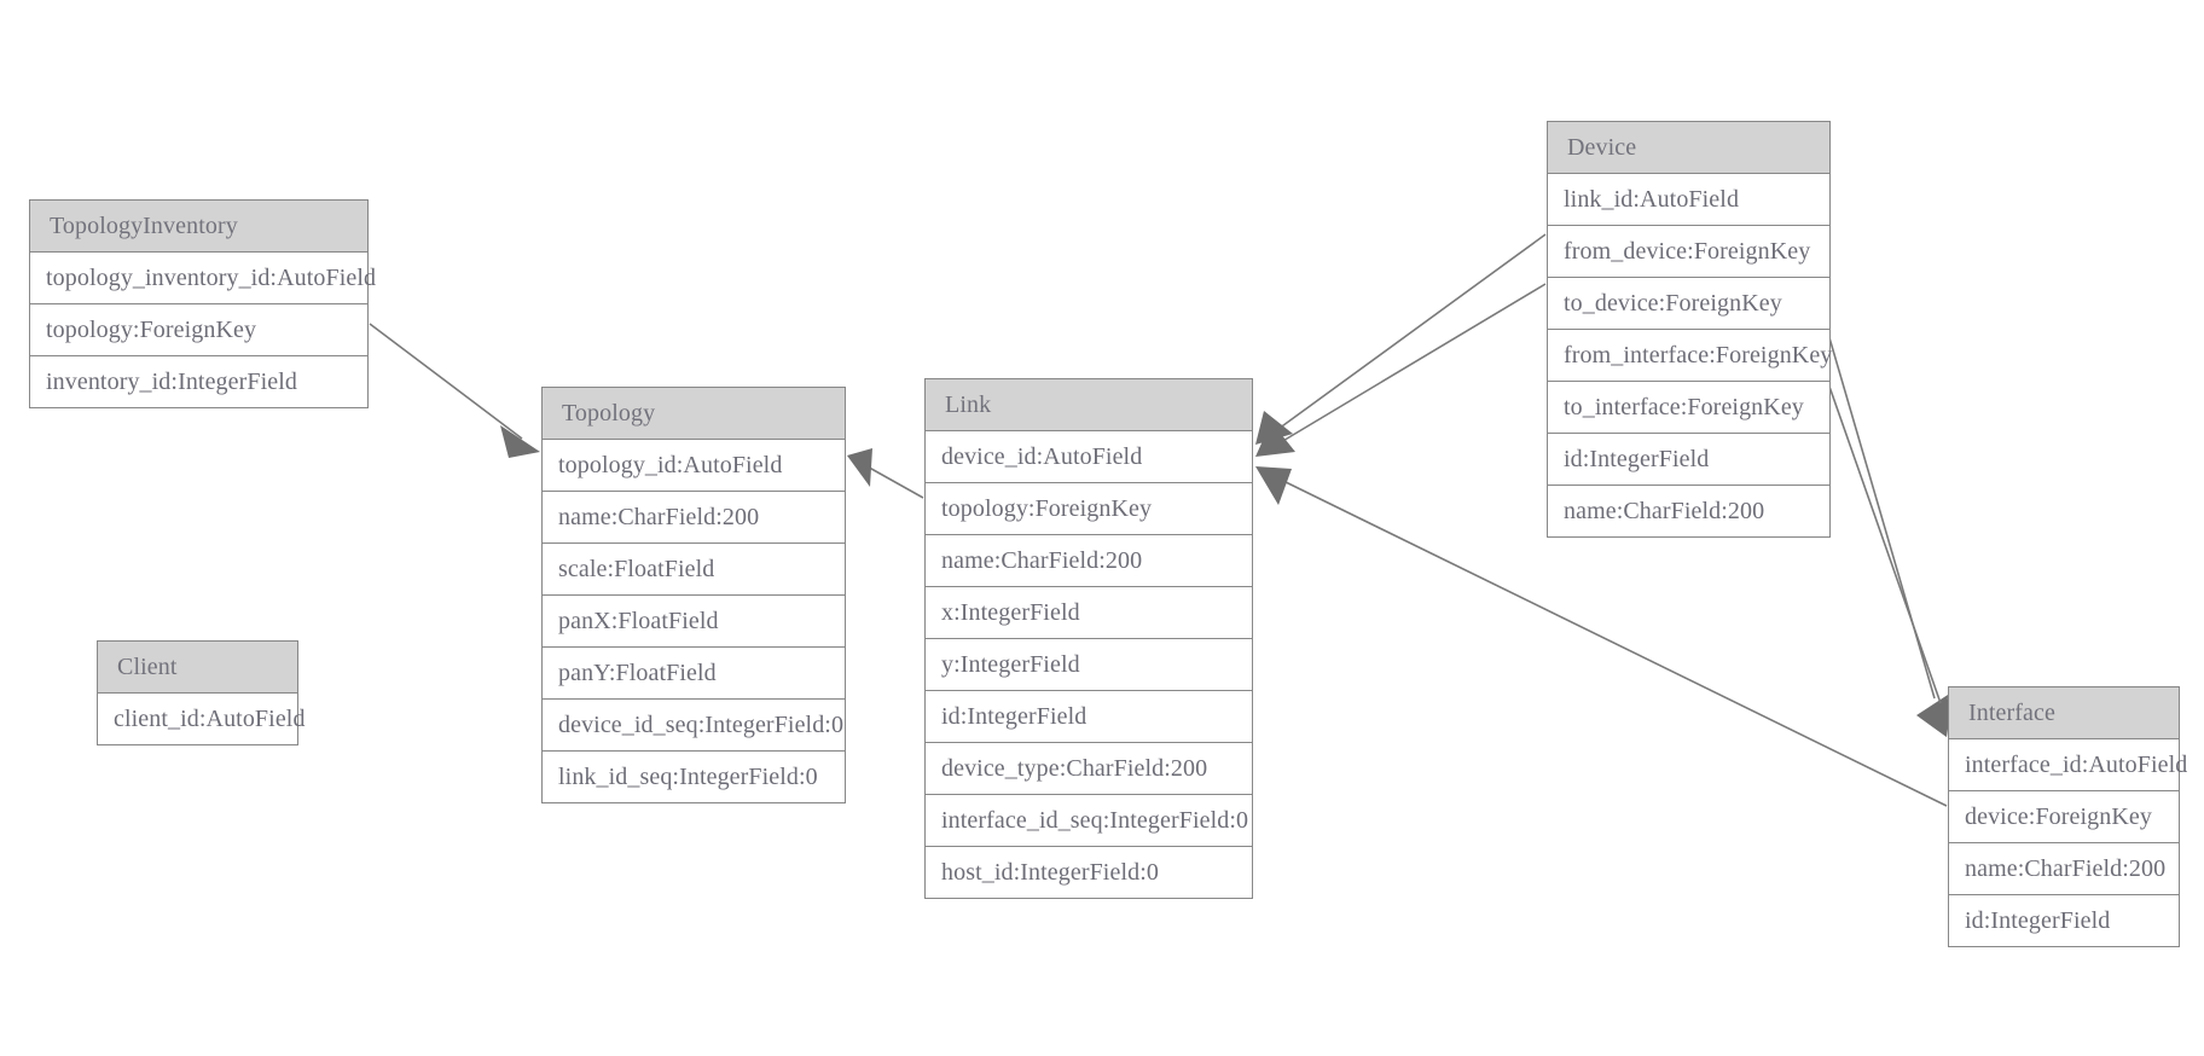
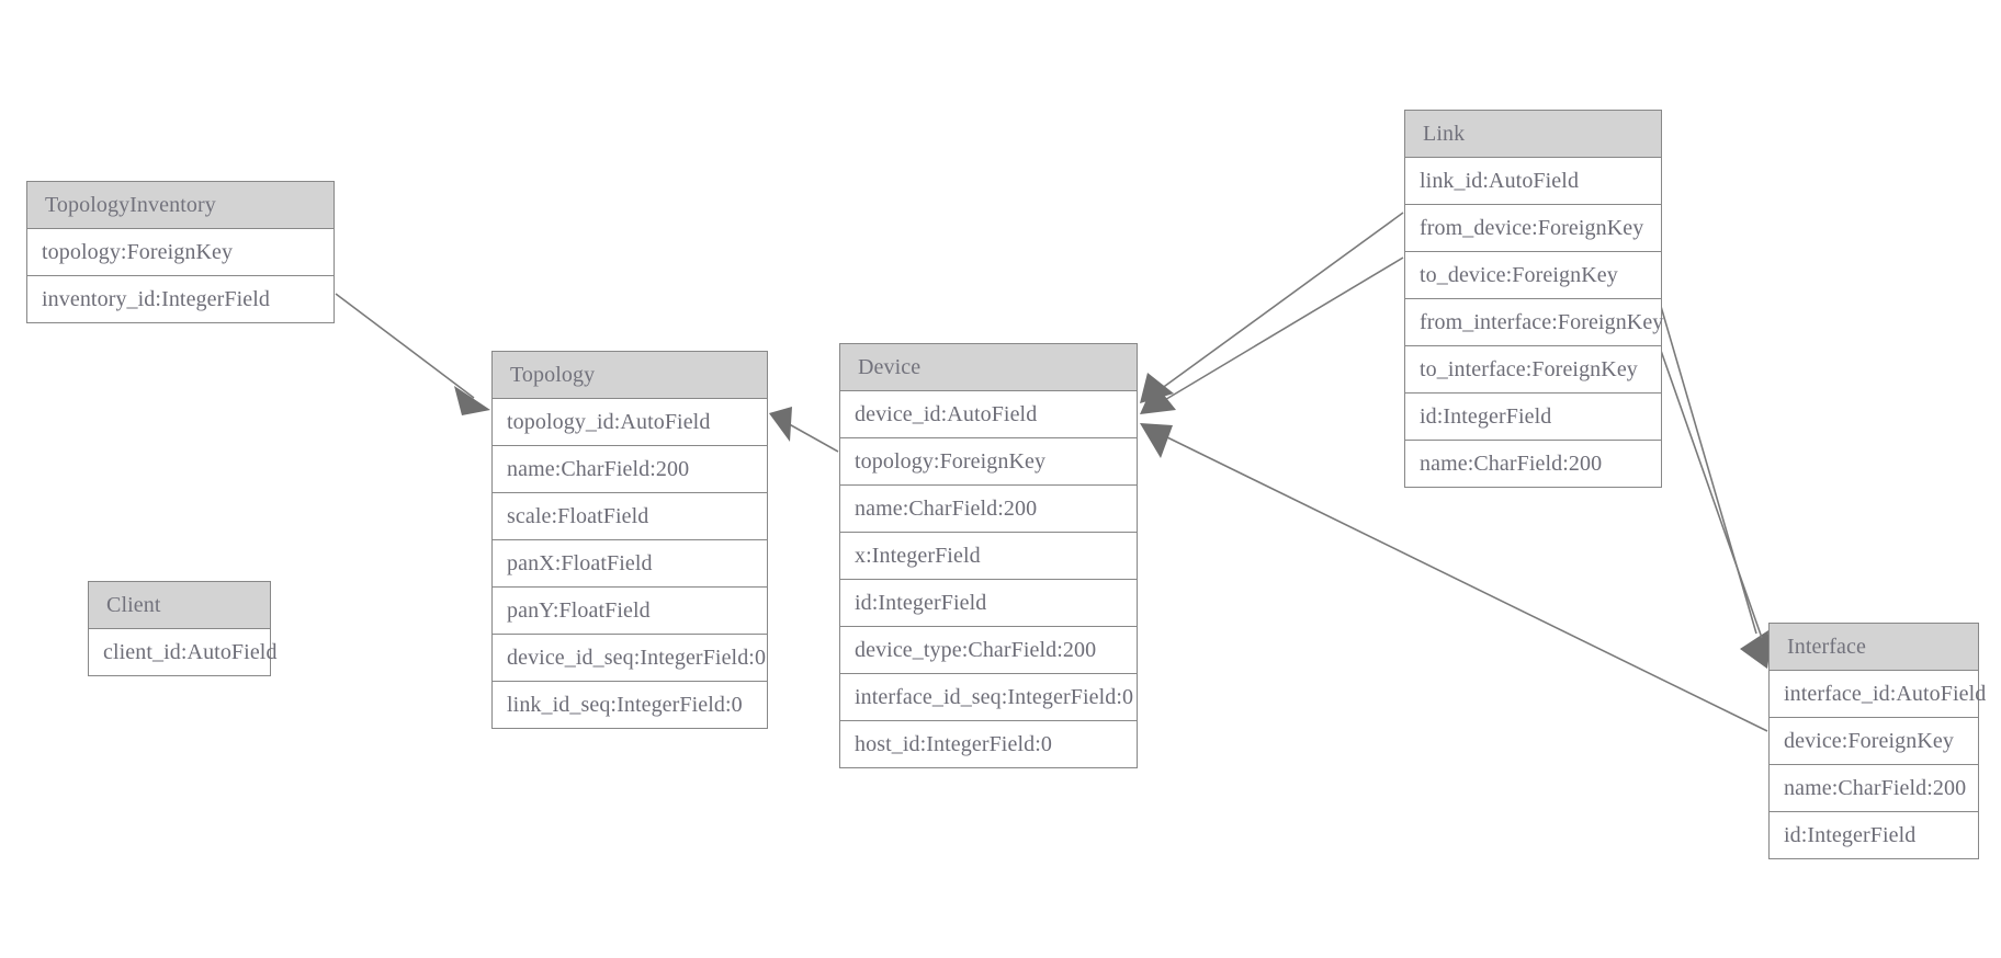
  TopologyInventory
- topology_inventory_id:AutoField
  topology:ForeignKey
  inventory_id:IntegerField
  Client
  client_id:AutoField
  Topology
  topology_id:AutoField
  name:CharField:200
  scale:FloatField
  panX:FloatField
  panY:FloatField
  device_id_seq:IntegerField:0
  link_id_seq:IntegerField:0
- Link
+ Device
  device_id:AutoField
  topology:ForeignKey
  name:CharField:200
  x:IntegerField
- y:IntegerField
  id:IntegerField
  device_type:CharField:200
  interface_id_seq:IntegerField:0
  host_id:IntegerField:0
- Device
+ Link
  link_id:AutoField
  from_device:ForeignKey
  to_device:ForeignKey
  from_interface:ForeignKey
  to_interface:ForeignKey
  id:IntegerField
  name:CharField:200
  Interface
  interface_id:AutoField
  device:ForeignKey
  name:CharField:200
  id:IntegerField
